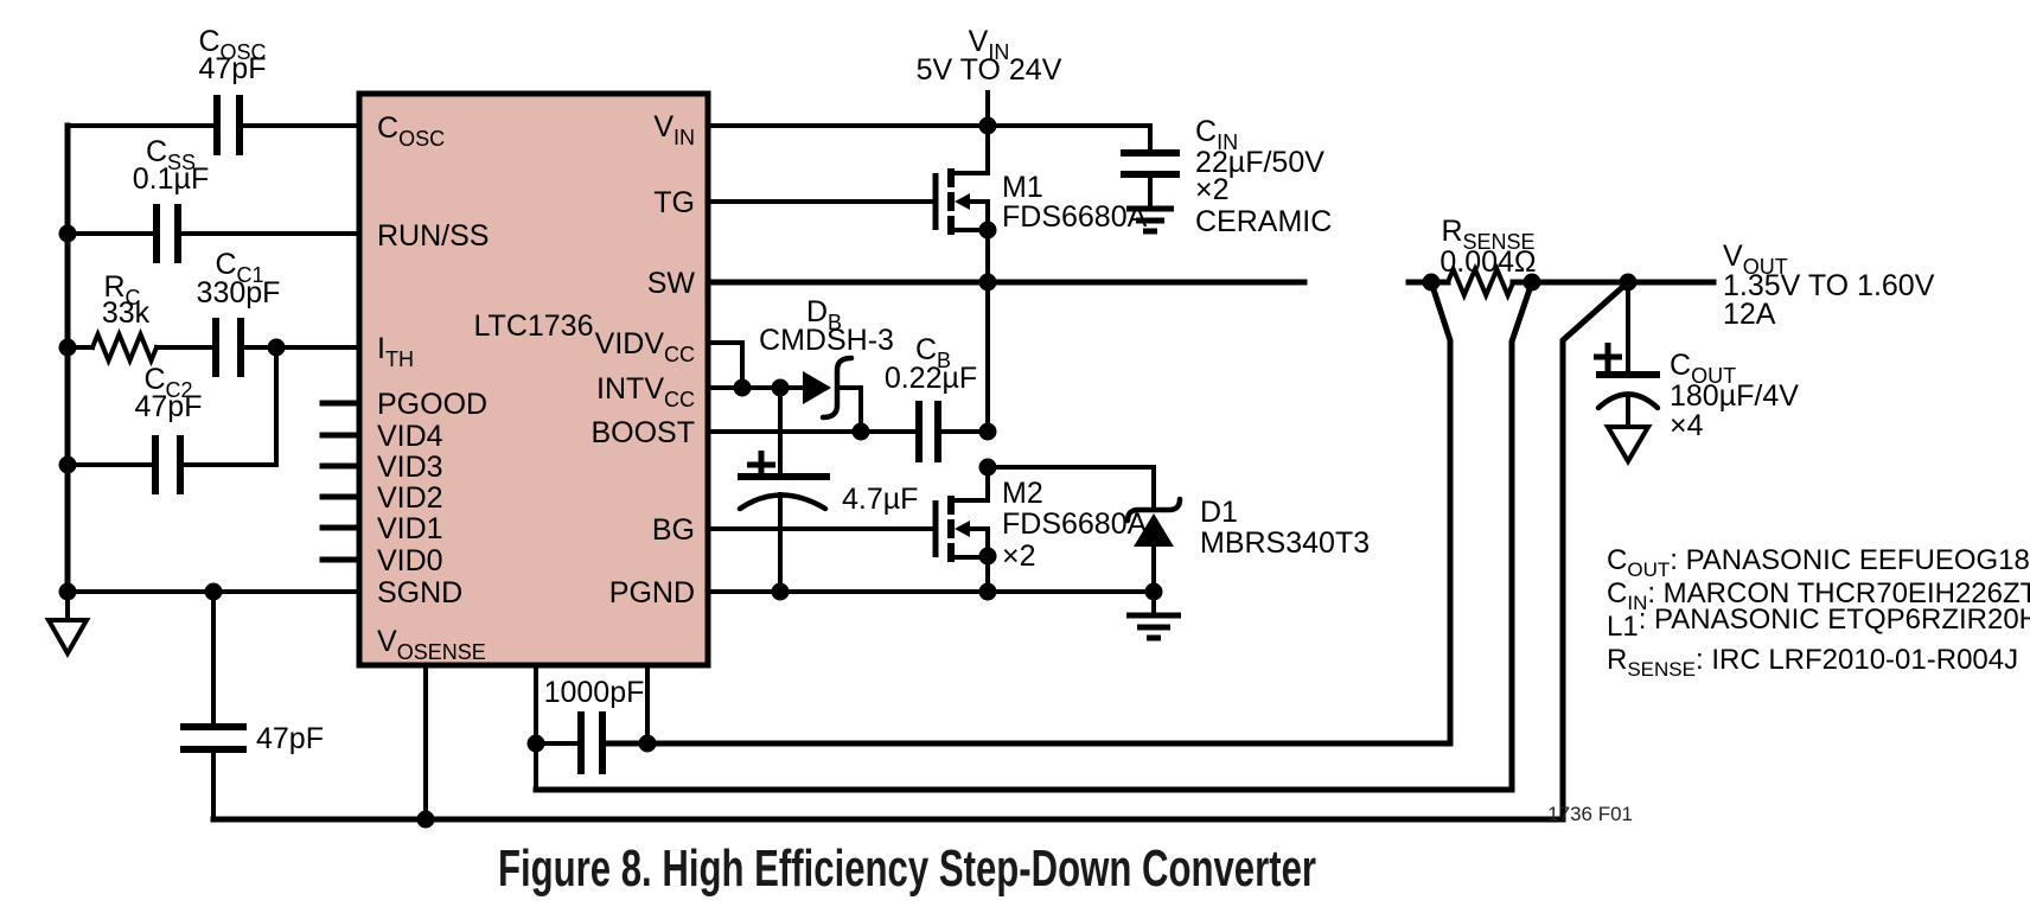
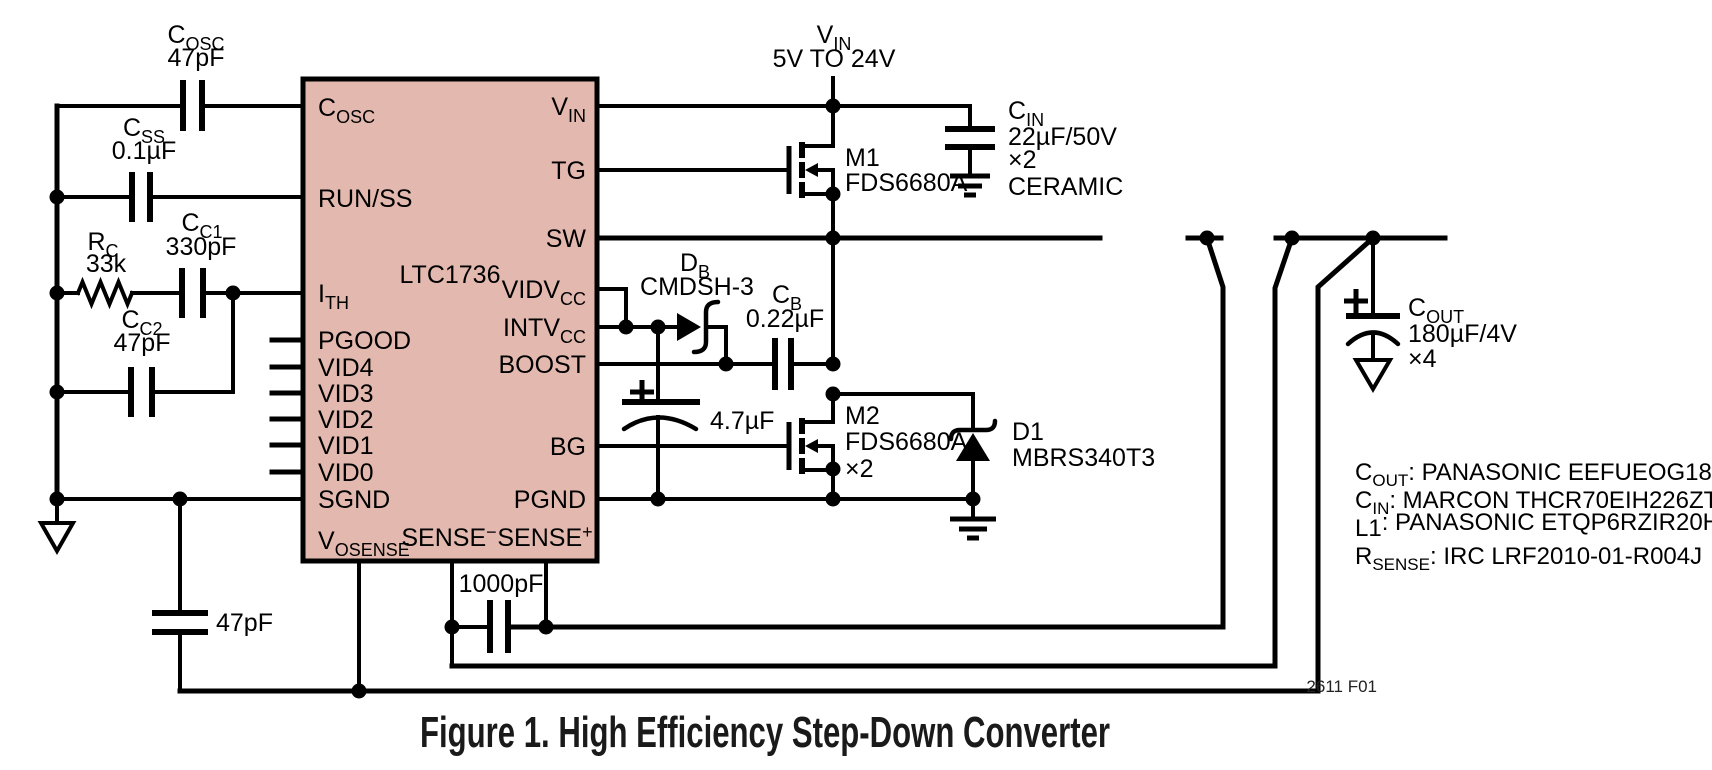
  LTC1736
  COSC
  RUN/SS
  ITH
  PGOOD
  VID4
  VID3
  VID2
  VID1
  VID0
  SGND
  VOSENSE
  VIN
  TG
  SW
  VIDVCC
  INTVCC
  BOOST
  BG
  PGND
+ SENSE−
+ SENSE+
  COSC
  47pF
  CSS
  0.1µF
  RC
  33k
  CC1
  330pF
  CC2
  47pF
  47pF
  1000pF
  DB
  CMDSH-3
  4.7µF
  CB
  0.22µF
  M1
  FDS6680A
  M2
  FDS6680A
  ×2
  D1
  MBRS340T3
  VIN
  5V TO 24V
  CIN
  22µF/50V
  ×2
  CERAMIC
- RSENSE
- 0.004Ω
- VOUT
- 1.35V TO 1.60V
- 12A
  COUT
  180µF/4V
  ×4
  COUT: PANASONIC EEFUEOG18
  CIN: MARCON THCR70EIH226ZT
  L1: PANASONIC ETQP6RZIR20H
  RSENSE: IRC LRF2010-01-R004J
- 1736 F01
+ 2611 F01
- Figure 8. High Efficiency Step-Down Converter
+ Figure 1. High Efficiency Step-Down Converter
